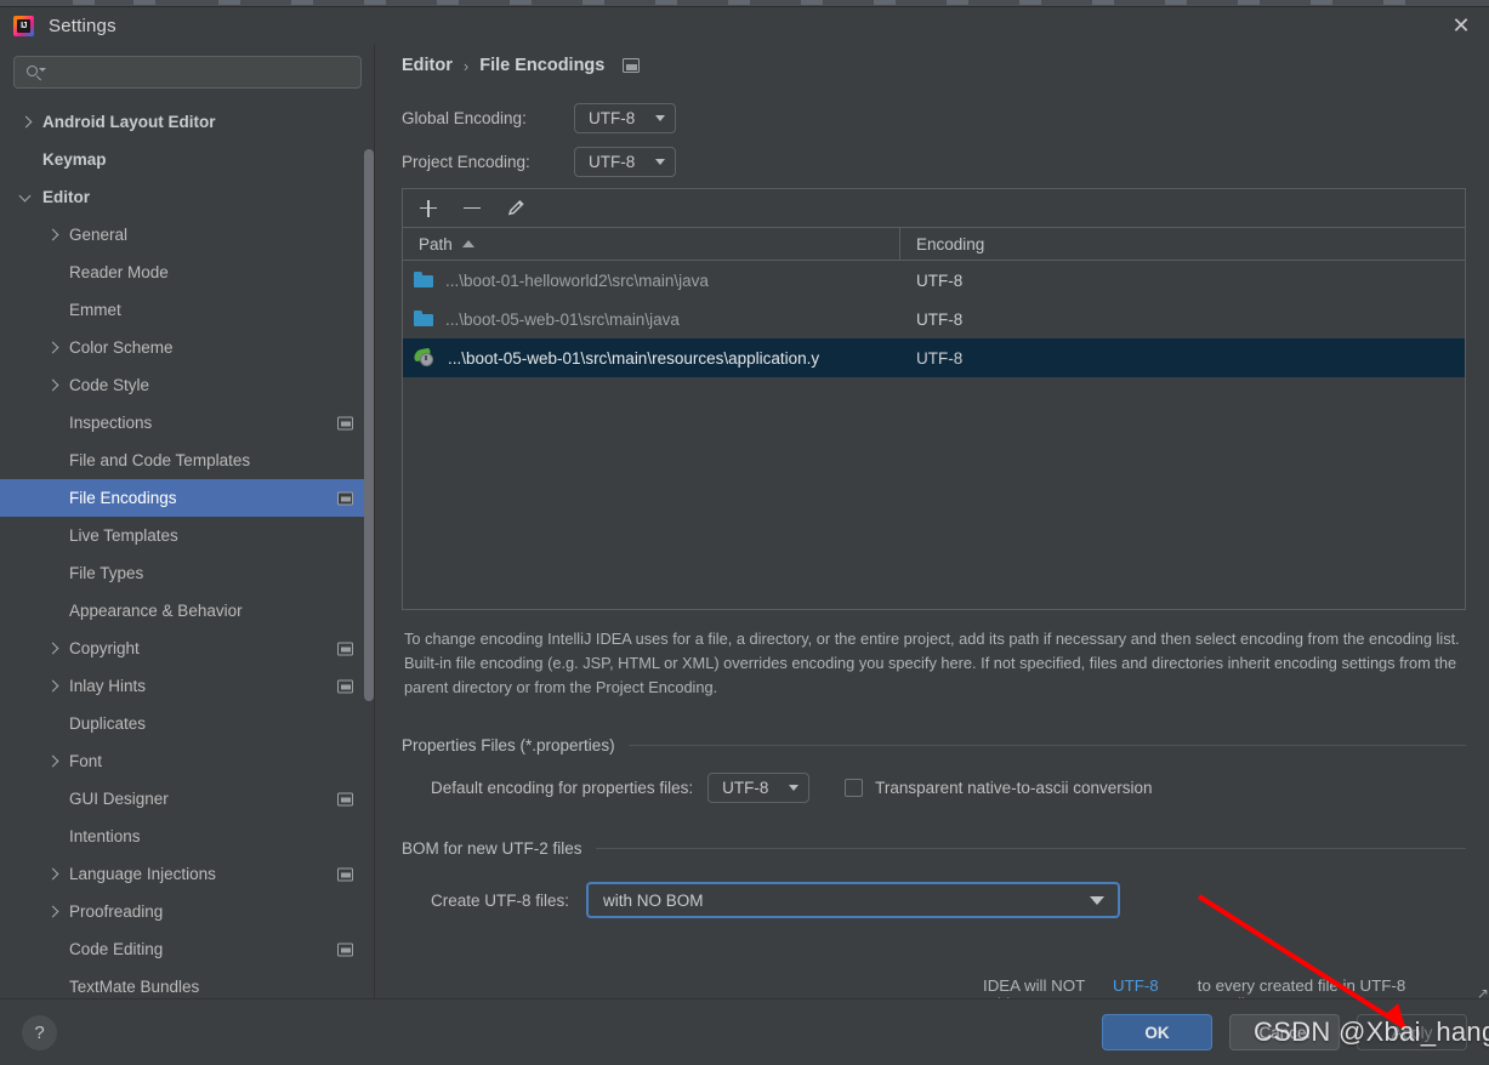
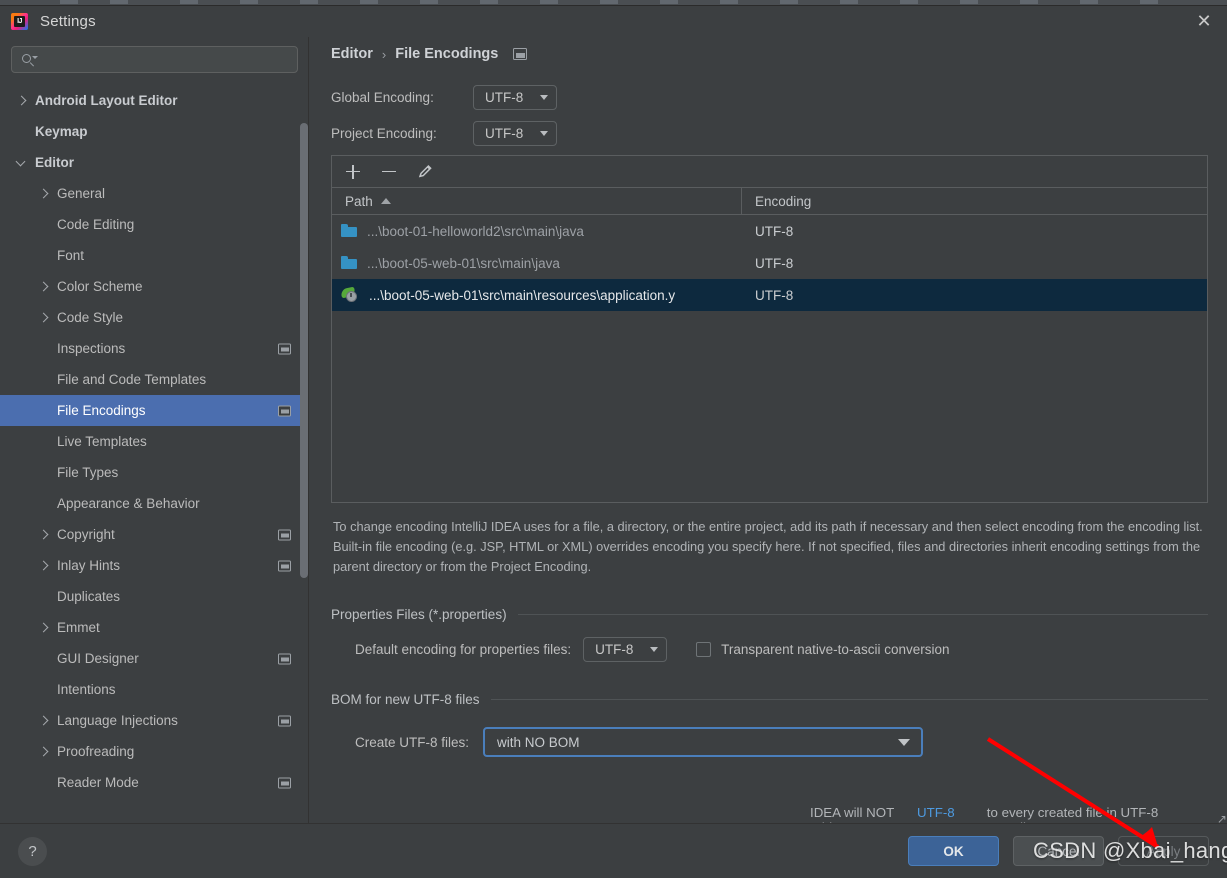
  Settings
  ✕
  Android Layout Editor
  Keymap
  Editor
  General
- Reader Mode
+ Code Editing
- Emmet
+ Font
  Color Scheme
  Code Style
  Inspections
  File and Code Templates
  File Encodings
  Live Templates
  File Types
  Appearance & Behavior
  Copyright
  Inlay Hints
  Duplicates
- Font
+ Emmet
  GUI Designer
  Intentions
  Language Injections
  Proofreading
- Code Editing
+ Reader Mode
- TextMate Bundles
  Editor
  ›
  File Encodings
  Global Encoding:
  UTF-8
  Project Encoding:
  UTF-8
  Path
  Encoding
  ...\boot-01-helloworld2\src\main\java
  UTF-8
  ...\boot-05-web-01\src\main\java
  UTF-8
  ...\boot-05-web-01\src\main\resources\application.y
  UTF-8
  To change encoding IntelliJ IDEA uses for a file, a directory, or the entire project, add its path if necessary and then select encoding from the encoding list. Built-in file encoding (e.g. JSP, HTML or XML) overrides encoding you specify here. If not specified, files and directories inherit encoding settings from the parent directory or from the Project Encoding.
  Properties Files (*.properties)
  Default encoding for properties files:
  UTF-8
  Transparent native-to-ascii conversion
- BOM for new UTF-2 files
+ BOM for new UTF-8 files
  Create UTF-8 files:
  with NO BOM
  IDEA will NOT
  to every created file in UTF-8
  ↗
  ?
  OK
  Cancel
  Apply
  CSDN @Xbai_han
